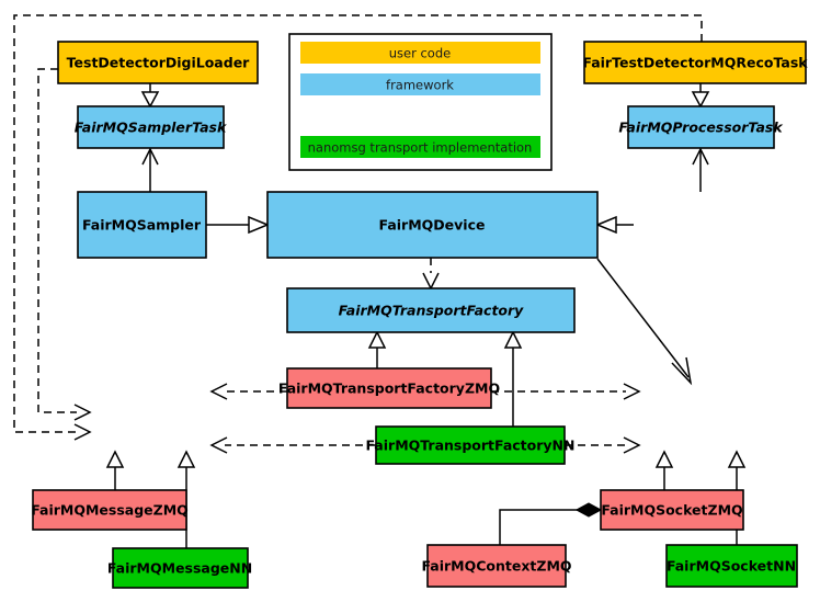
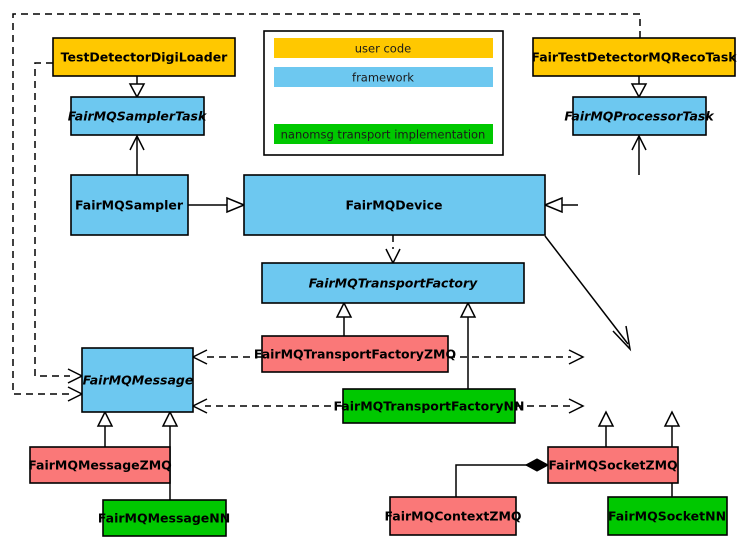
  user code
  framework
  nanomsg transport implementation
  TestDetectorDigiLoader
  FairTestDetectorMQRecoTask
  FairMQSamplerTask
  FairMQProcessorTask
  FairMQSampler
  FairMQDevice
  FairMQTransportFactory
  FairMQTransportFactoryZMQ
  FairMQTransportFactoryNN
+ FairMQMessage
  FairMQMessageZMQ
  FairMQMessageNN
  FairMQContextZMQ
  FairMQSocketZMQ
  FairMQSocketNN
